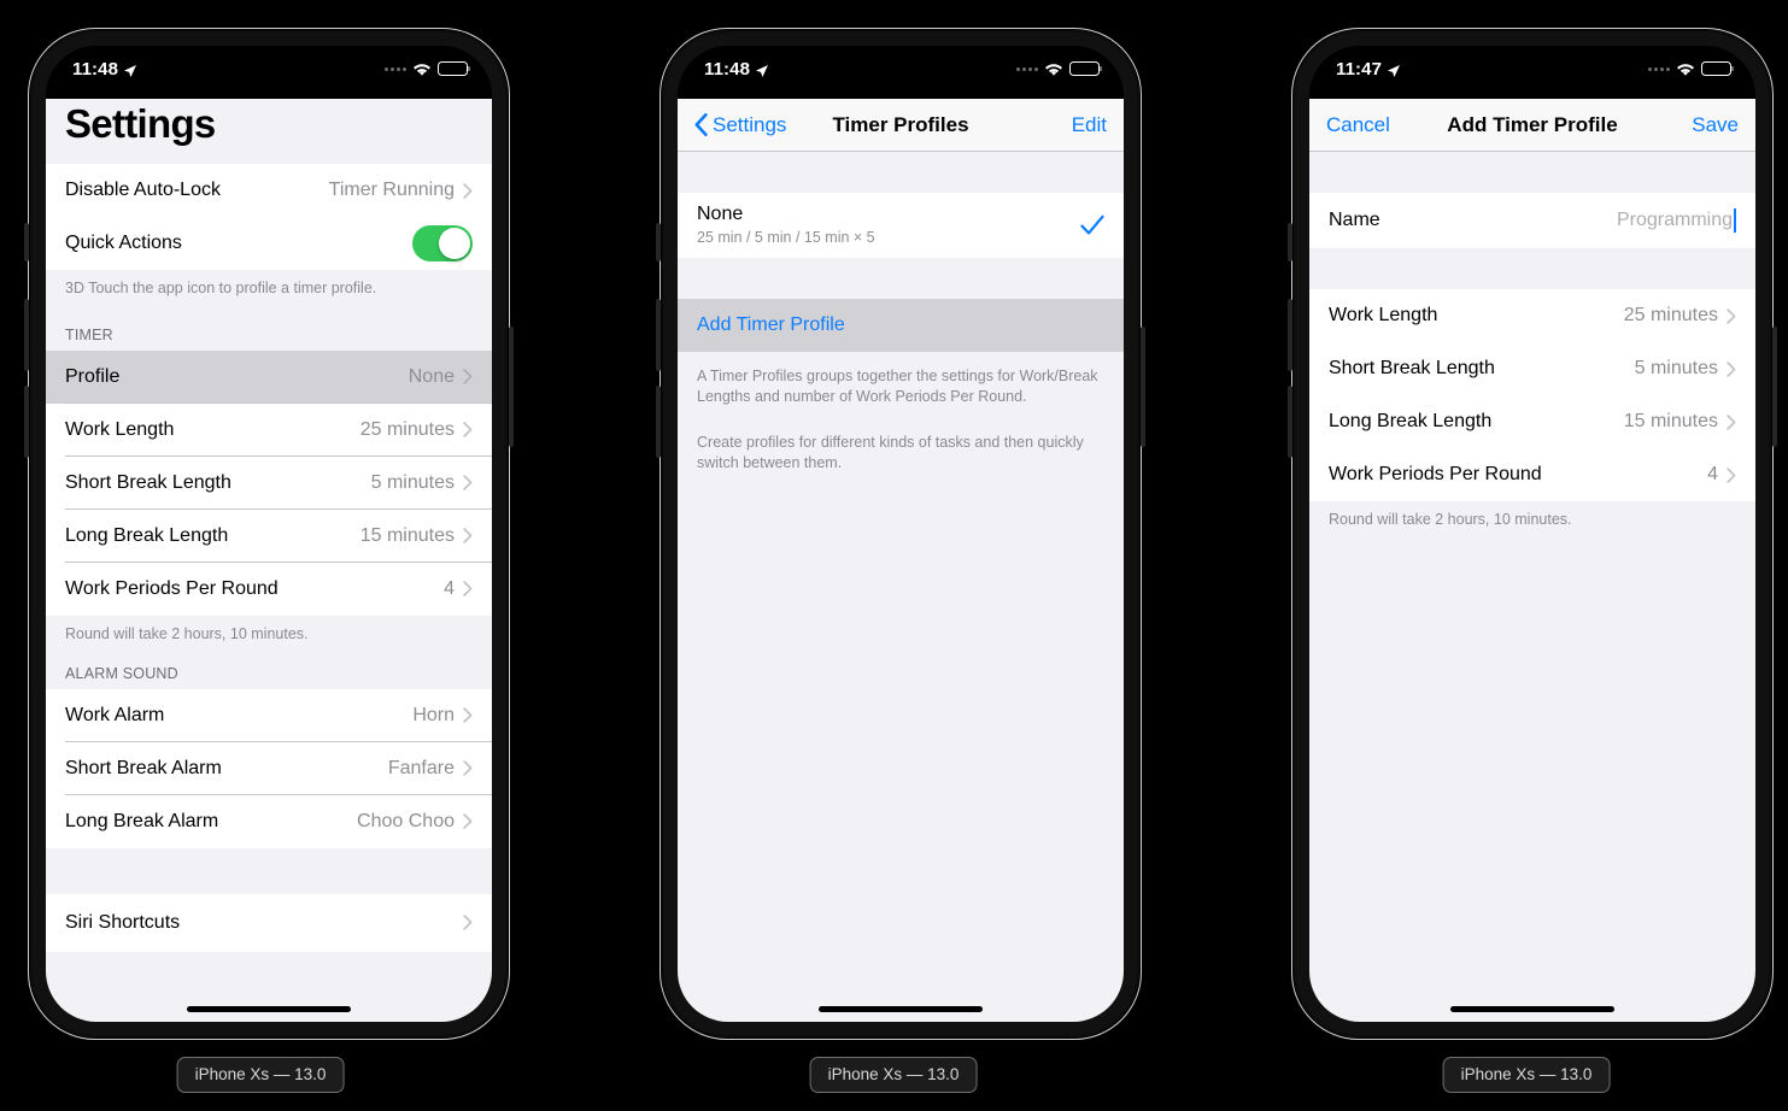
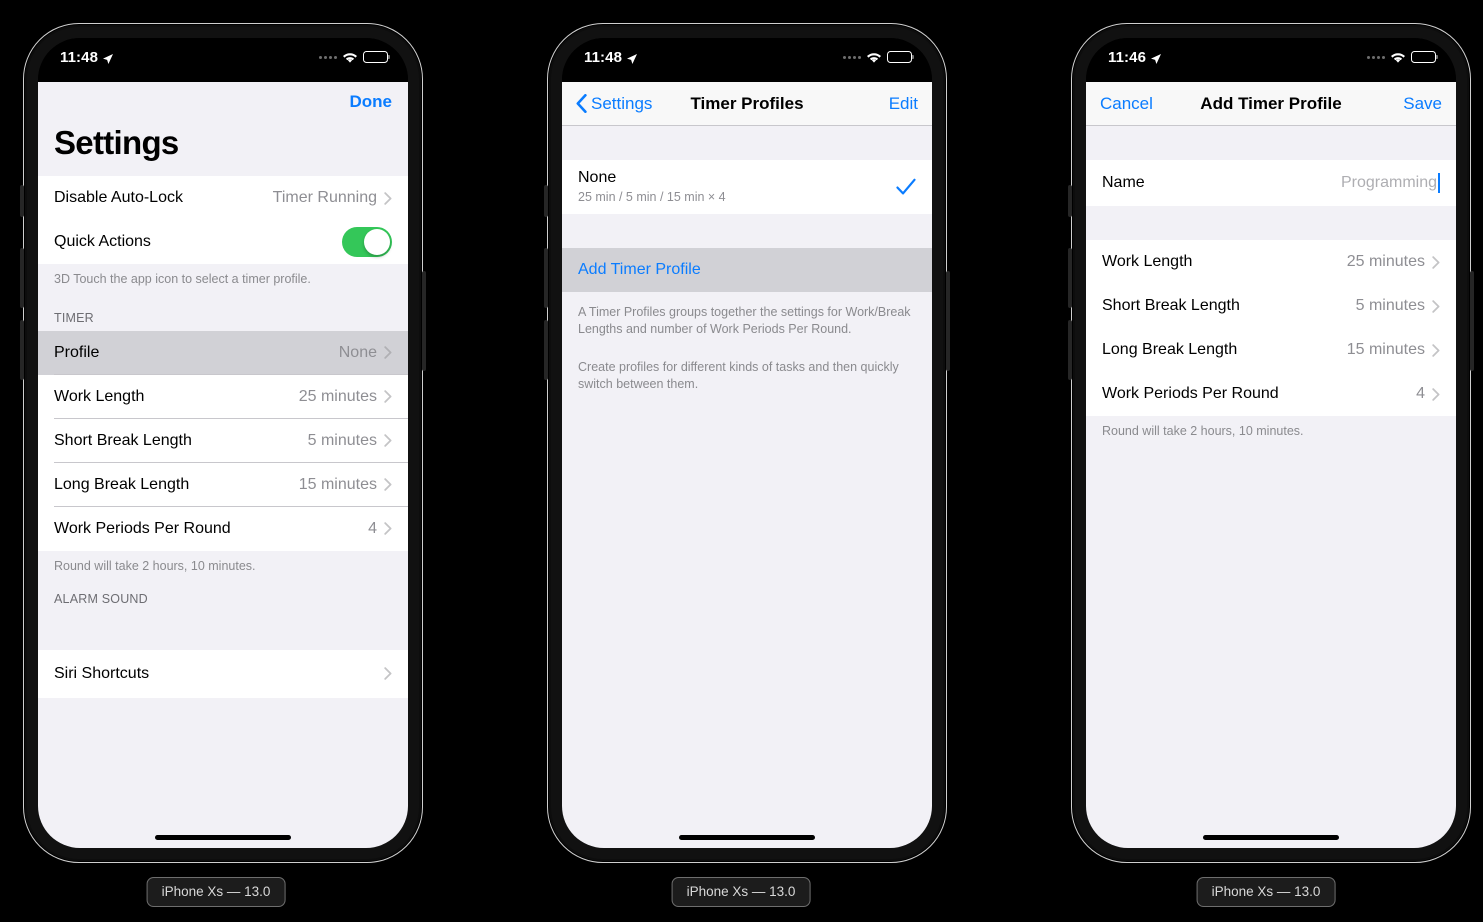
  11:48
+ Done
  Settings
  Disable Auto-Lock
  Timer Running
  Quick Actions
- 3D Touch the app icon to profile a timer profile.
+ 3D Touch the app icon to select a timer profile.
  TIMER
  Profile
  None
  Work Length
  25 minutes
  Short Break Length
  5 minutes
  Long Break Length
  15 minutes
  Work Periods Per Round
  4
  Round will take 2 hours, 10 minutes.
  ALARM SOUND
- Work Alarm
- Horn
- Short Break Alarm
- Fanfare
- Long Break Alarm
- Choo Choo
  Siri Shortcuts
  11:48
  Settings
  Timer Profiles
  Edit
  None
- 25 min / 5 min / 15 min × 5
+ 25 min / 5 min / 15 min × 4
  Add Timer Profile
  A Timer Profiles groups together the settings for Work/Break Lengths and number of Work Periods Per Round.
  Create profiles for different kinds of tasks and then quickly switch between them.
- 11:47
+ 11:46
  Cancel
  Add Timer Profile
  Save
  Name
  Programming
  Work Length
  25 minutes
  Short Break Length
  5 minutes
  Long Break Length
  15 minutes
  Work Periods Per Round
  4
  Round will take 2 hours, 10 minutes.
  iPhone Xs — 13.0
  iPhone Xs — 13.0
  iPhone Xs — 13.0
